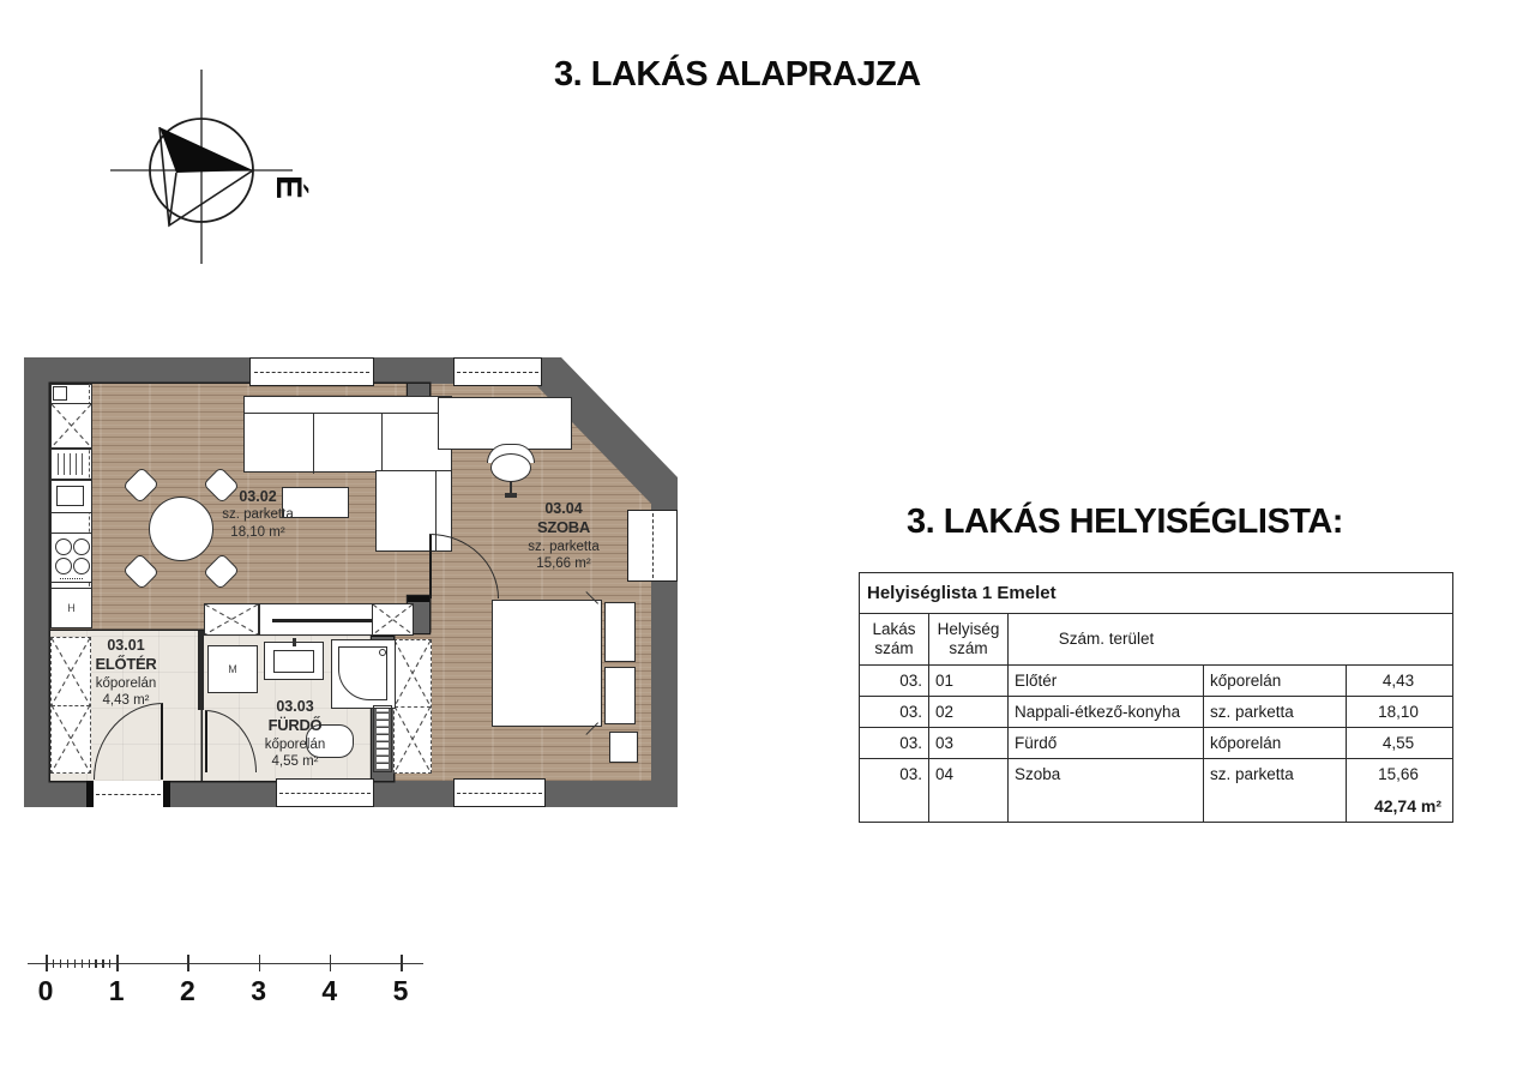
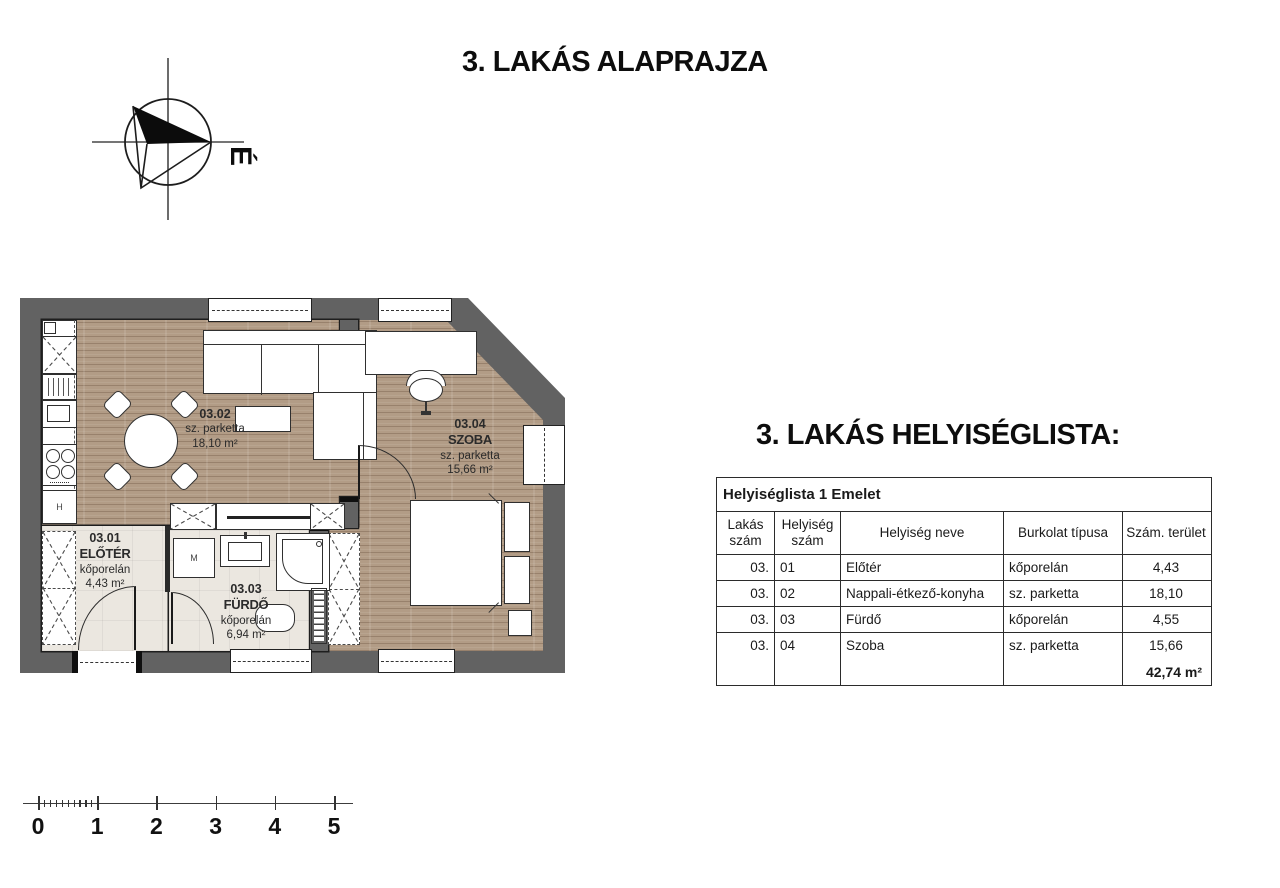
  3. LAKÁS ALAPRAJZA
  3. LAKÁS HELYISÉGLISTA:
  H
  M
  03.02
  sz. parketta
  18,10 m²
  03.04
  SZOBA
  sz. parketta
  15,66 m²
  03.01
  ELŐTÉR
  kőporelán
  4,43 m²
  03.03
  FÜRDŐ
  kőporelán
- 4,55 m²
+ 6,94 m²
  Helyiséglista 1 Emelet
  Lakás szám
  Helyiség szám
+ Helyiség neve
+ Burkolat típusa
  Szám. terület
  03.
  01
  Előtér
  kőporelán
  4,43
  03.
  02
  Nappali-étkező-konyha
  sz. parketta
  18,10
  03.
  03
  Fürdő
  kőporelán
  4,55
  03.
  04
  Szoba
  sz. parketta
  15,66
  42,74 m²
  0
  1
  2
  3
  4
  5
